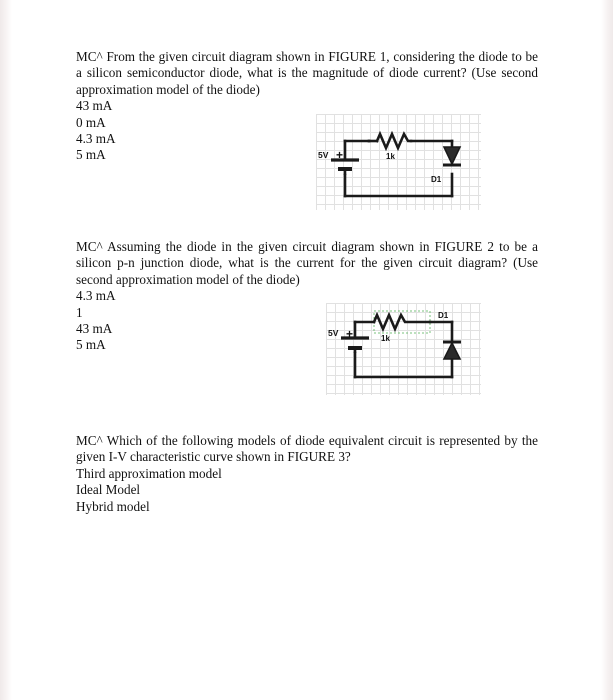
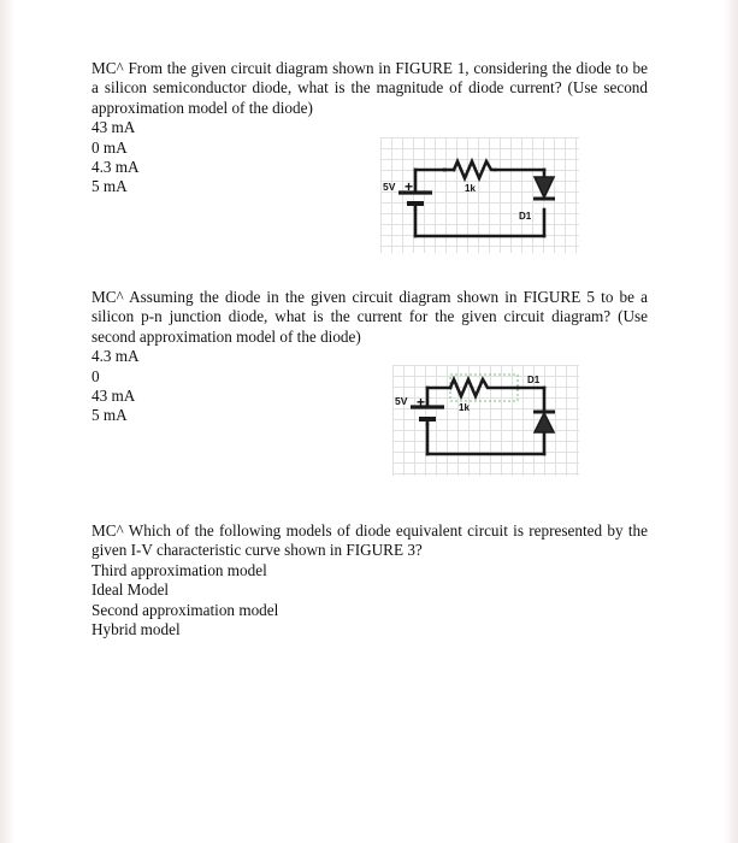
  MC^ From the given circuit diagram shown in FIGURE 1, considering the diode to be a silicon semiconductor diode, what is the magnitude of diode current? (Use second approximation model of the diode)
  43 mA
  0 mA
  4.3 mA
  5 mA
  1k
  5V
  +
  D1
- MC^ Assuming the diode in the given circuit diagram shown in FIGURE 2 to be a silicon p-n junction diode, what is the current for the given circuit diagram? (Use second approximation model of the diode)
+ MC^ Assuming the diode in the given circuit diagram shown in FIGURE 5 to be a silicon p-n junction diode, what is the current for the given circuit diagram? (Use second approximation model of the diode)
  4.3 mA
- 1
+ 0
  43 mA
  5 mA
  1k
  5V
  +
  D1
  MC^ Which of the following models of diode equivalent circuit is represented by the given I-V characteristic curve shown in FIGURE 3?
  Third approximation model
  Ideal Model
+ Second approximation model
  Hybrid model
